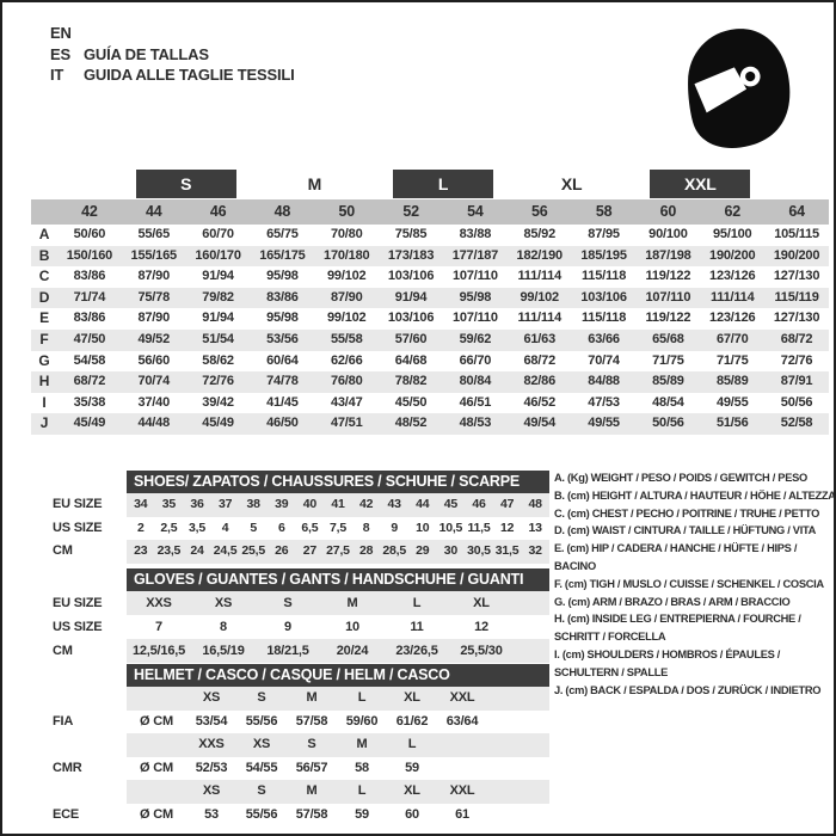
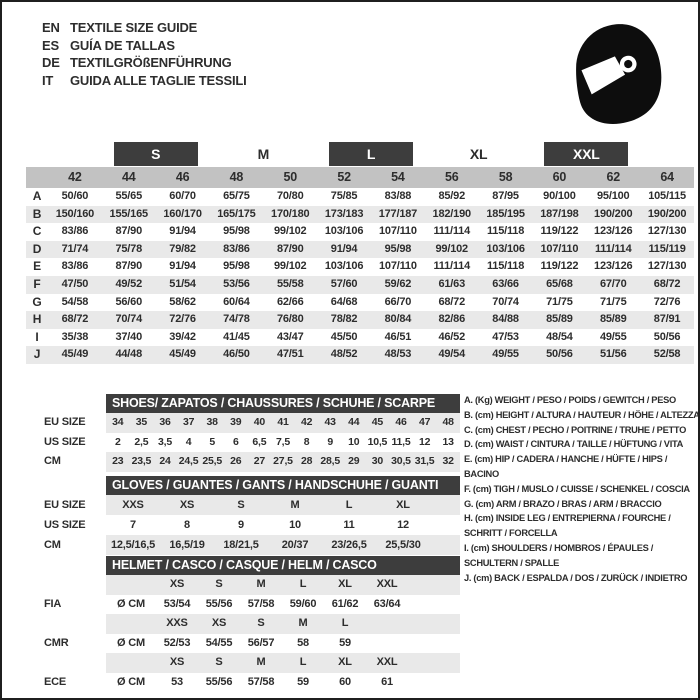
  EN
+ TEXTILE SIZE GUIDE
  ES
  GUÍA DE TALLAS
+ DE
+ TEXTILGRÖßENFÜHRUNG
  IT
  GUIDA ALLE TAGLIE TESSILI
  S
  M
  L
  XL
  XXL
  42
  44
  46
  48
  50
  52
  54
  56
  58
  60
  62
  64
  A
  50/60
  55/65
  60/70
  65/75
  70/80
  75/85
  83/88
  85/92
  87/95
  90/100
  95/100
  105/115
  B
  150/160
  155/165
  160/170
  165/175
  170/180
  173/183
  177/187
  182/190
  185/195
  187/198
  190/200
  190/200
  C
  83/86
  87/90
  91/94
  95/98
  99/102
  103/106
  107/110
  111/114
  115/118
  119/122
  123/126
  127/130
  D
  71/74
  75/78
  79/82
  83/86
  87/90
  91/94
  95/98
  99/102
  103/106
  107/110
  111/114
  115/119
  E
  83/86
  87/90
  91/94
  95/98
  99/102
  103/106
  107/110
  111/114
  115/118
  119/122
  123/126
  127/130
  F
  47/50
  49/52
  51/54
  53/56
  55/58
  57/60
  59/62
  61/63
  63/66
  65/68
  67/70
  68/72
  G
  54/58
  56/60
  58/62
  60/64
  62/66
  64/68
  66/70
  68/72
  70/74
  71/75
  71/75
  72/76
  H
  68/72
  70/74
  72/76
  74/78
  76/80
  78/82
  80/84
  82/86
  84/88
  85/89
  85/89
  87/91
  I
  35/38
  37/40
  39/42
  41/45
  43/47
  45/50
  46/51
  46/52
  47/53
  48/54
  49/55
  50/56
  J
  45/49
  44/48
  45/49
  46/50
  47/51
  48/52
  48/53
  49/54
  49/55
  50/56
  51/56
  52/58
  SHOES/ ZAPATOS / CHAUSSURES / SCHUHE / SCARPE
  EU SIZE
  34
  35
  36
  37
  38
  39
  40
  41
  42
  43
  44
  45
  46
  47
  48
  US SIZE
  2
  2,5
  3,5
  4
  5
  6
  6,5
  7,5
  8
  9
  10
  10,5
  11,5
  12
  13
  CM
  23
  23,5
  24
  24,5
  25,5
  26
  27
  27,5
  28
  28,5
  29
  30
  30,5
  31,5
  32
  GLOVES / GUANTES / GANTS / HANDSCHUHE / GUANTI
  EU SIZE
  XXS
  XS
  S
  M
  L
  XL
  US SIZE
  7
  8
  9
  10
  11
  12
  CM
  12,5/16,5
  16,5/19
  18/21,5
- 20/24
+ 20/37
  23/26,5
  25,5/30
  HELMET / CASCO / CASQUE / HELM / CASCO
  XS
  S
  M
  L
  XL
  XXL
  FIA
  Ø CM
  53/54
  55/56
  57/58
  59/60
  61/62
  63/64
  XXS
  XS
  S
  M
  L
  CMR
  Ø CM
  52/53
  54/55
  56/57
  58
  59
  XS
  S
  M
  L
  XL
  XXL
  ECE
  Ø CM
  53
  55/56
  57/58
  59
  60
  61
  A. (Kg) WEIGHT / PESO / POIDS / GEWITCH / PESO
  B. (cm) HEIGHT / ALTURA / HAUTEUR / HÖHE / ALTEZZA
  C. (cm) CHEST / PECHO / POITRINE / TRUHE / PETTO
  D. (cm) WAIST / CINTURA / TAILLE / HÜFTUNG / VITA
  E. (cm) HIP / CADERA / HANCHE / HÜFTE / HIPS / BACINO
  F. (cm) TIGH / MUSLO / CUISSE / SCHENKEL / COSCIA
  G. (cm) ARM / BRAZO / BRAS / ARM / BRACCIO
  H. (cm) INSIDE LEG / ENTREPIERNA / FOURCHE / SCHRITT / FORCELLA
  I. (cm) SHOULDERS / HOMBROS / ÉPAULES / SCHULTERN / SPALLE
  J. (cm) BACK / ESPALDA / DOS / ZURÜCK / INDIETRO
